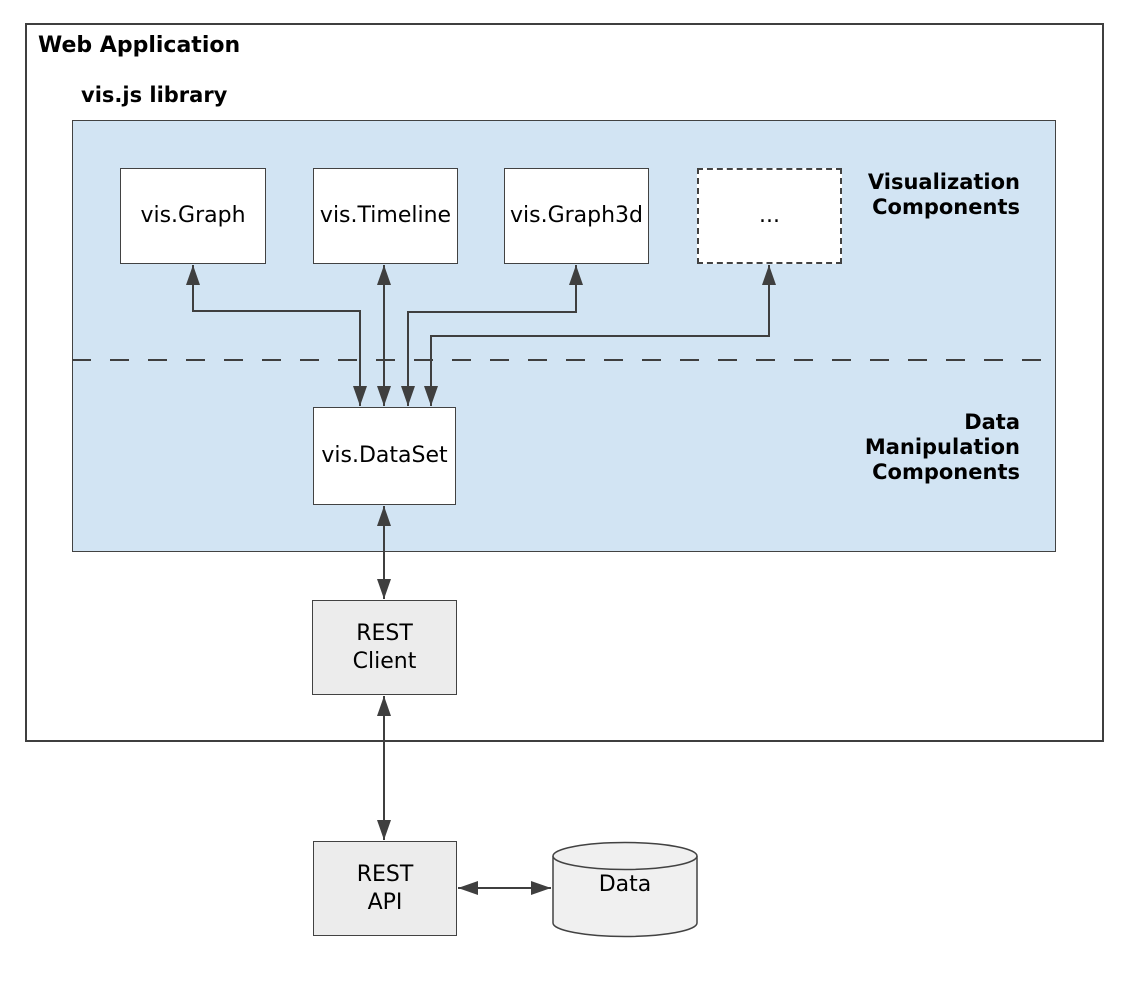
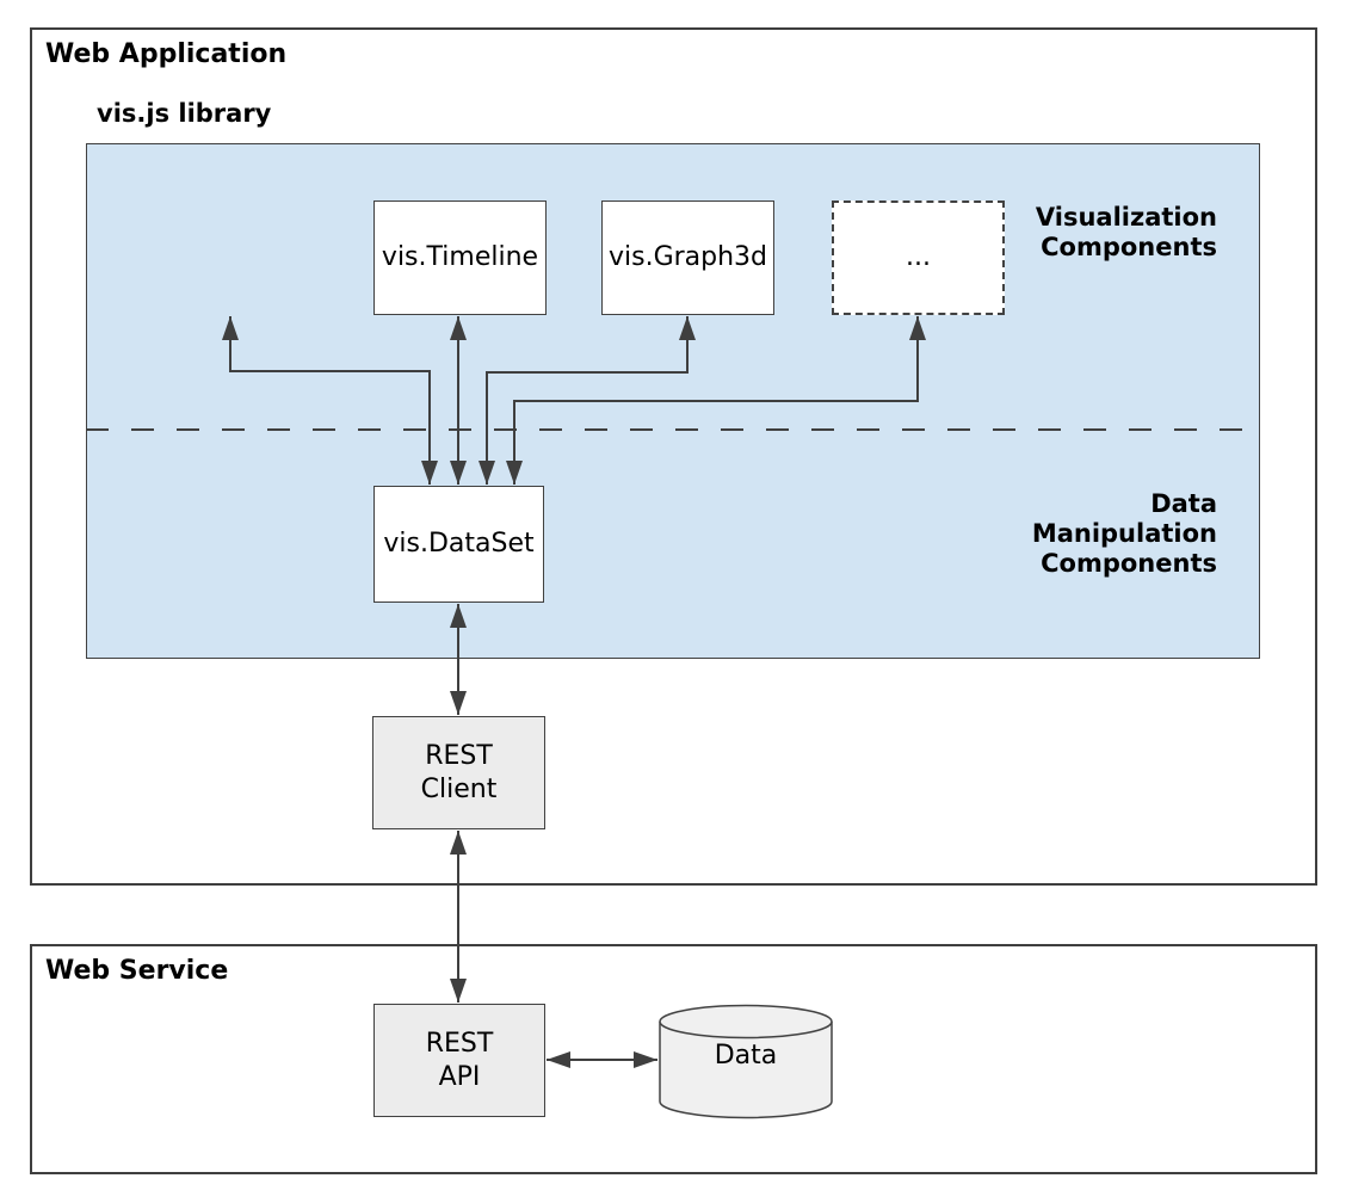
  Web Application
+ Web Service
  vis.js library
  Visualization
  Components
  Data
  Manipulation
  Components
- vis.Graph
  vis.Timeline
  vis.Graph3d
  ...
  vis.DataSet
  REST
  Client
  REST
  API
  Data
